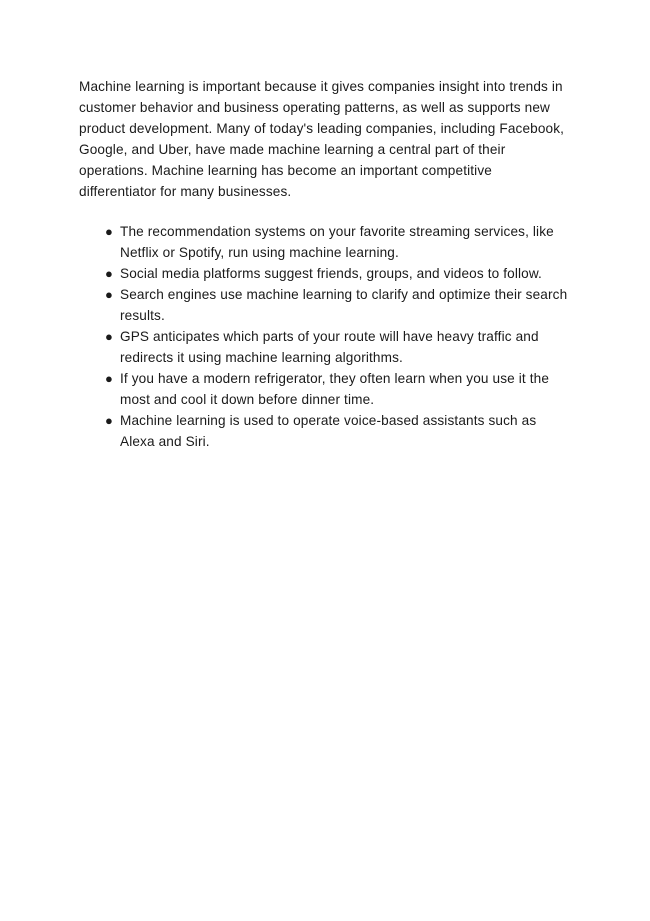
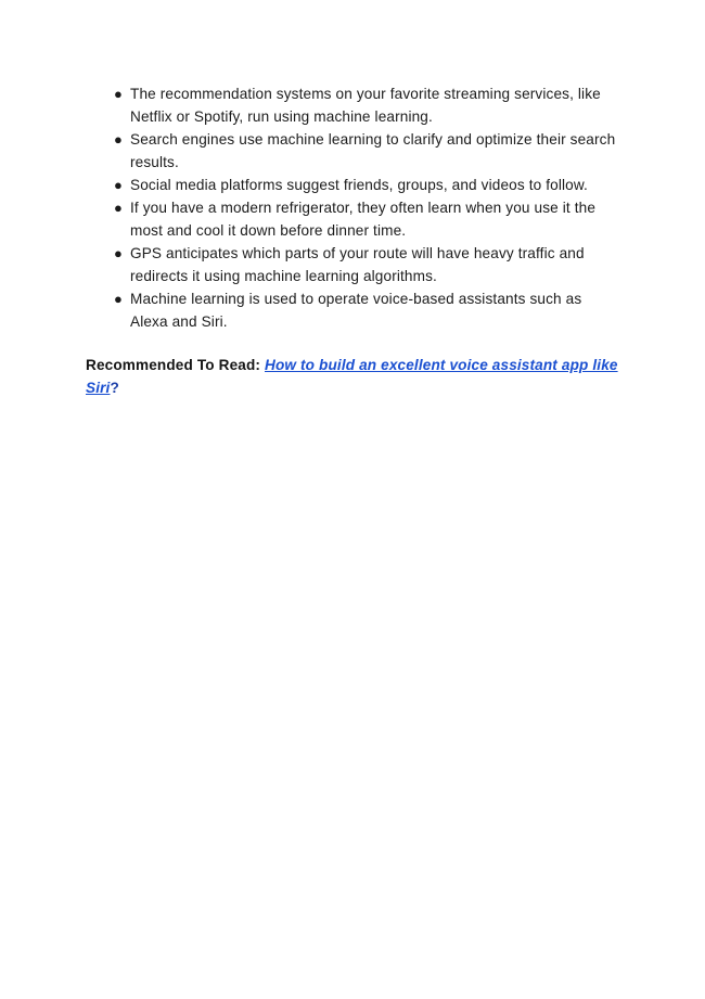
- Machine learning is important because it gives companies insight into trends in customer behavior and business operating patterns, as well as supports new product development. Many of today's leading companies, including Facebook, Google, and Uber, have made machine learning a central part of their operations. Machine learning has become an important competitive differentiator for many businesses.
  ●
  The recommendation systems on your favorite streaming services, like Netflix or Spotify, run using machine learning.
  ●
- Social media platforms suggest friends, groups, and videos to follow.
+ Search engines use machine learning to clarify and optimize their search results.
  ●
- Search engines use machine learning to clarify and optimize their search results.
+ Social media platforms suggest friends, groups, and videos to follow.
  ●
- GPS anticipates which parts of your route will have heavy traffic and redirects it using machine learning algorithms.
+ If you have a modern refrigerator, they often learn when you use it the most and cool it down before dinner time.
  ●
- If you have a modern refrigerator, they often learn when you use it the most and cool it down before dinner time.
+ GPS anticipates which parts of your route will have heavy traffic and redirects it using machine learning algorithms.
  ●
  Machine learning is used to operate voice-based assistants such as Alexa and Siri.
+ Recommended To Read: How to build an excellent voice assistant app like Siri?
